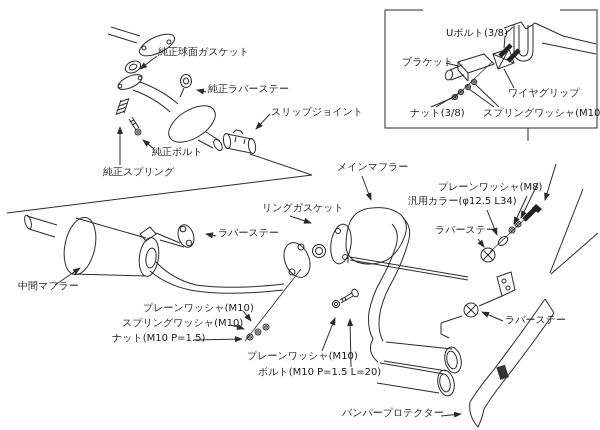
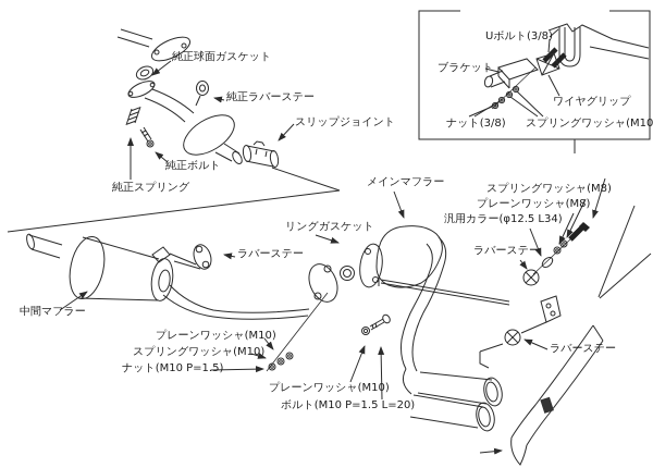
  Uボルト(3/8)
  ブラケット
  ワイヤグリップ
  ナット(3/8)
  スプリングワッシャ(M10
  純正球面ガスケット
  純正ラバーステー
  スリップジョイント
  純正ボルト
  純正スプリング
  メインマフラー
  リングガスケット
  ラバーステー
  中間マフラー
+ スプリングワッシャ(M8)
  プレーンワッシャ(M8)
  汎用カラー(φ12.5 L34)
  ラバーステー
  ラバーステー
  プレーンワッシャ(M10)
  スプリングワッシャ(M10)
  ナット(M10 P=1.5)
  プレーンワッシャ(M10)
  ボルト(M10 P=1.5 L=20)
- バンパープロテクター
